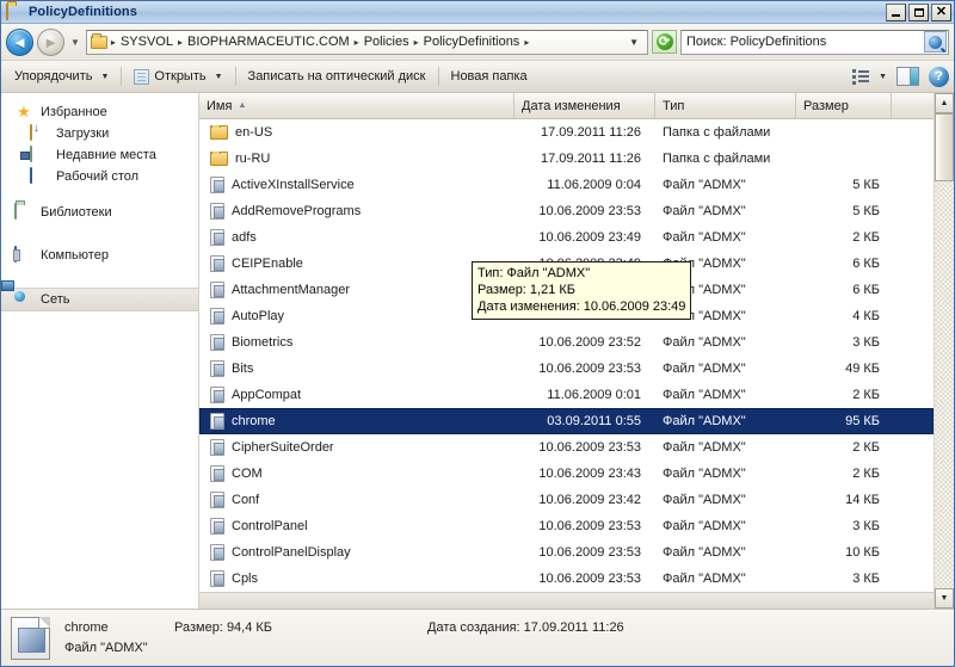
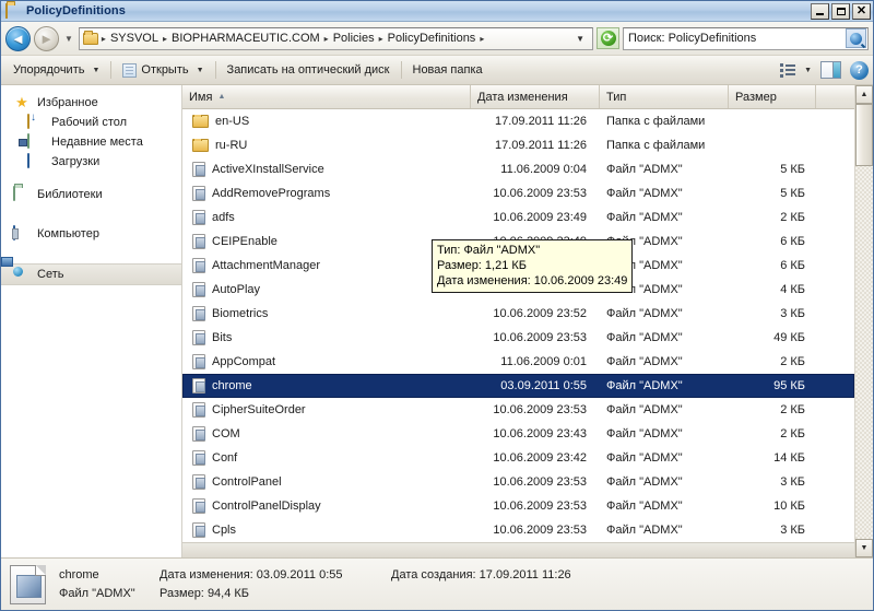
  PolicyDefinitions
  ✕
  ◄
  ►
  ▼
  ▸
  SYSVOL
  ▸
  BIOPHARMACEUTIC.COM
  ▸
  Policies
  ▸
  PolicyDefinitions
  ▸
  ▼
  ⟳
  Поиск: PolicyDefinitions
  Упорядочить
  Открыть
  Записать на оптический диск
  Новая папка
  ?
  ★
  Избранное
- Загрузки
+ Рабочий стол
  Недавние места
- Рабочий стол
+ Загрузки
  Библиотеки
  Компьютер
  Сеть
  Имя
  Дата изменения
  Тип
  Размер
  en-US
  17.09.2011 11:26
  Папка с файлами
  ru-RU
  17.09.2011 11:26
  Папка с файлами
  ActiveXInstallService
  11.06.2009 0:04
  Файл "ADMX"
  5 КБ
  AddRemovePrograms
  10.06.2009 23:53
  Файл "ADMX"
  5 КБ
  adfs
  10.06.2009 23:49
  Файл "ADMX"
  2 КБ
  CEIPEnable
  6 КБ
  AttachmentManager
  6 КБ
  AutoPlay
  4 КБ
  Biometrics
  10.06.2009 23:52
  Файл "ADMX"
  3 КБ
  Bits
  10.06.2009 23:53
  Файл "ADMX"
  49 КБ
  AppCompat
  11.06.2009 0:01
  Файл "ADMX"
  2 КБ
  chrome
  03.09.2011 0:55
  Файл "ADMX"
  95 КБ
  CipherSuiteOrder
  10.06.2009 23:53
  Файл "ADMX"
  2 КБ
  COM
  10.06.2009 23:43
  Файл "ADMX"
  2 КБ
  Conf
  10.06.2009 23:42
  Файл "ADMX"
  14 КБ
  ControlPanel
  10.06.2009 23:53
  Файл "ADMX"
  3 КБ
  ControlPanelDisplay
  10.06.2009 23:53
  Файл "ADMX"
  10 КБ
  Cpls
  10.06.2009 23:53
  Файл "ADMX"
  3 КБ
  Тип: Файл "ADMX"
  Размер: 1,21 КБ
  Дата изменения: 10.06.2009 23:49
  chrome
  Файл "ADMX"
+ Дата изменения: 03.09.2011 0:55
  Размер: 94,4 КБ
  Дата создания: 17.09.2011 11:26
